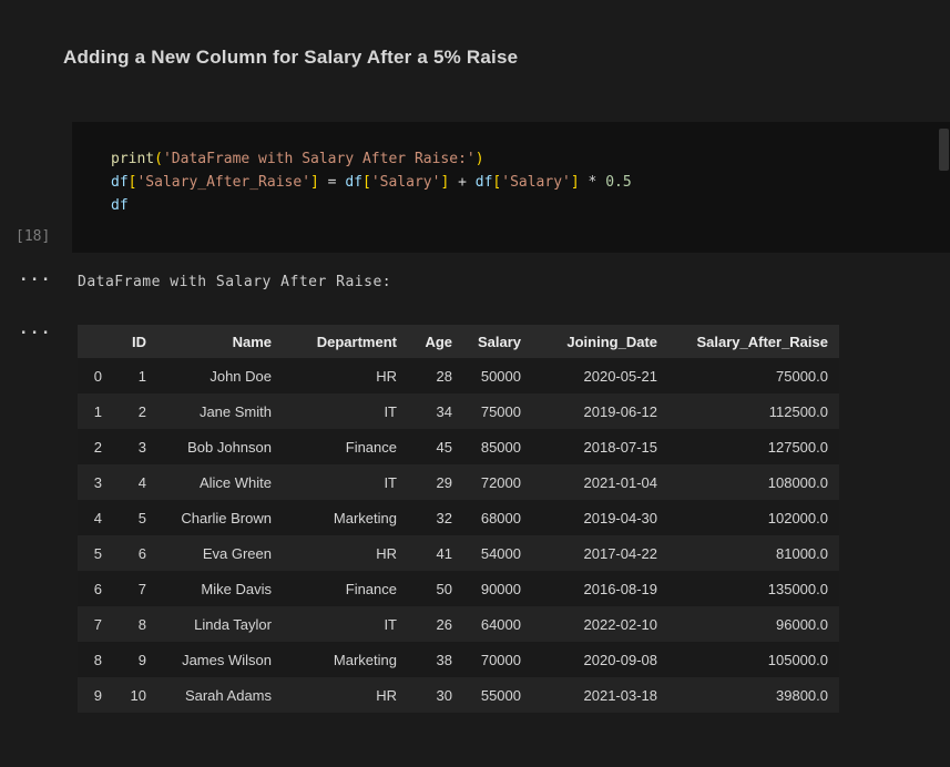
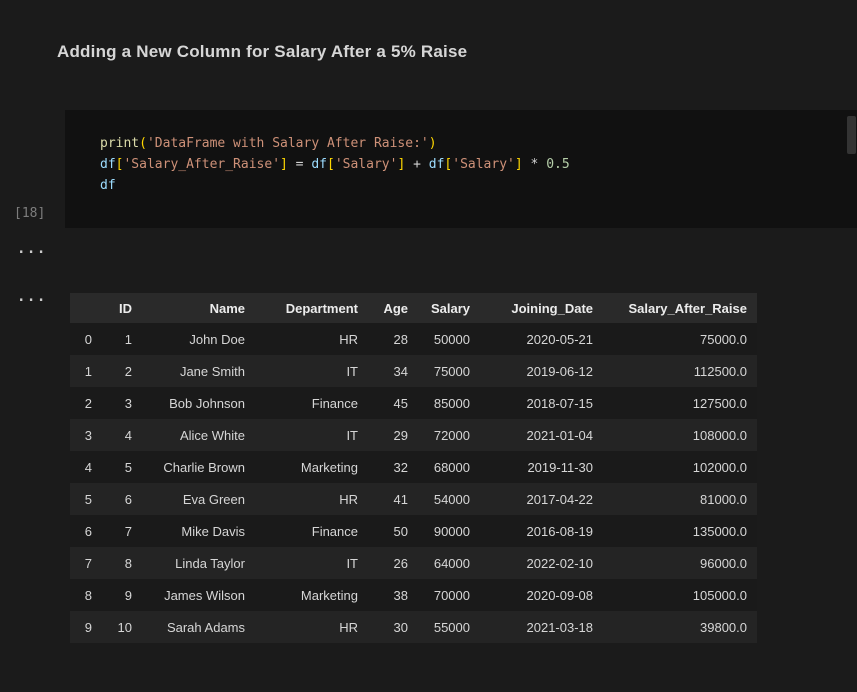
  Adding a New Column for Salary After a 5% Raise
  print('DataFrame with Salary After Raise:')
  df['Salary_After_Raise'] = df['Salary'] + df['Salary'] * 0.5
  df
  [18]
  ...
  ...
- DataFrame with Salary After Raise:
  	ID	Name	Department	Age	Salary	Joining_Date	Salary_After_Raise
  0	1	John Doe	HR	28	50000	2020-05-21	75000.0
  1	2	Jane Smith	IT	34	75000	2019-06-12	112500.0
  2	3	Bob Johnson	Finance	45	85000	2018-07-15	127500.0
  3	4	Alice White	IT	29	72000	2021-01-04	108000.0
- 4	5	Charlie Brown	Marketing	32	68000	2019-04-30	102000.0
+ 4	5	Charlie Brown	Marketing	32	68000	2019-11-30	102000.0
  5	6	Eva Green	HR	41	54000	2017-04-22	81000.0
  6	7	Mike Davis	Finance	50	90000	2016-08-19	135000.0
  7	8	Linda Taylor	IT	26	64000	2022-02-10	96000.0
  8	9	James Wilson	Marketing	38	70000	2020-09-08	105000.0
  9	10	Sarah Adams	HR	30	55000	2021-03-18	39800.0
